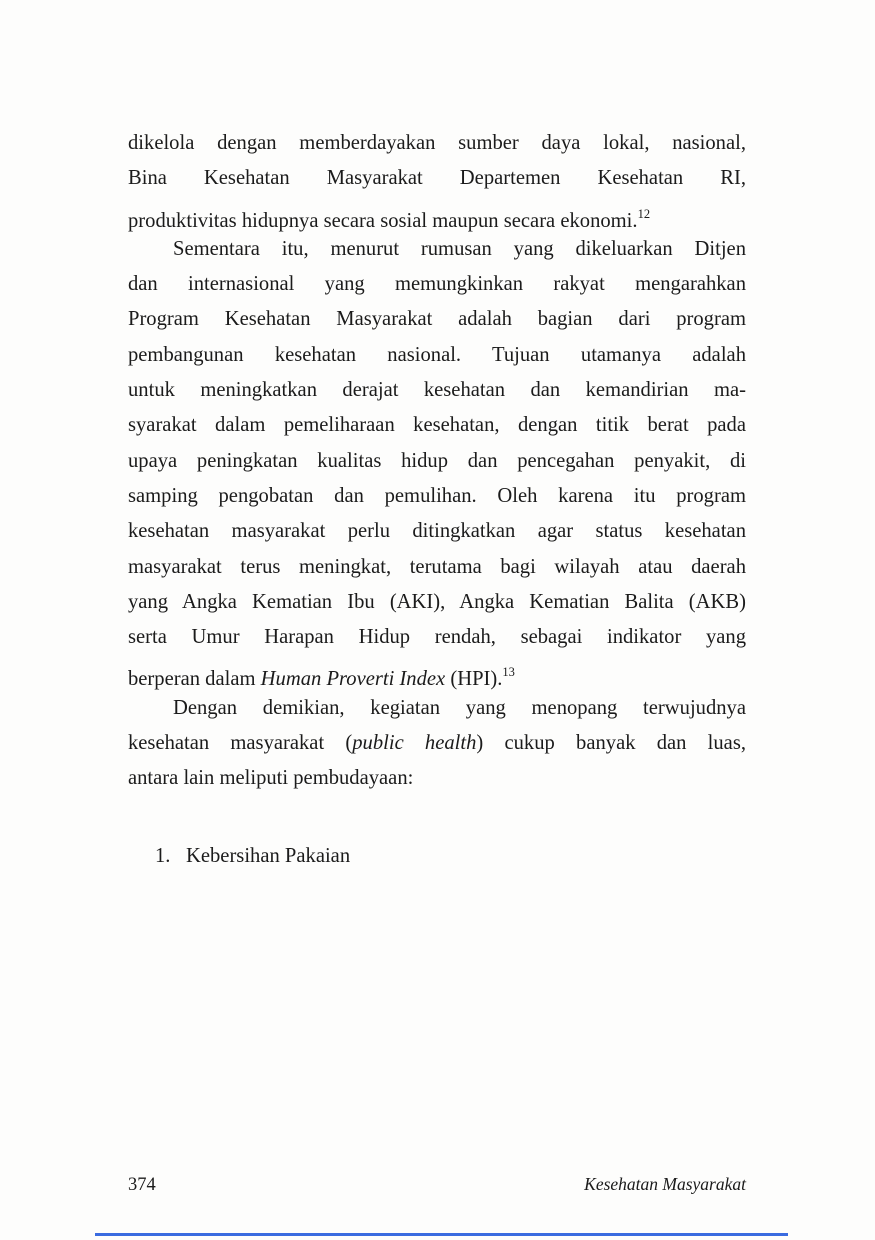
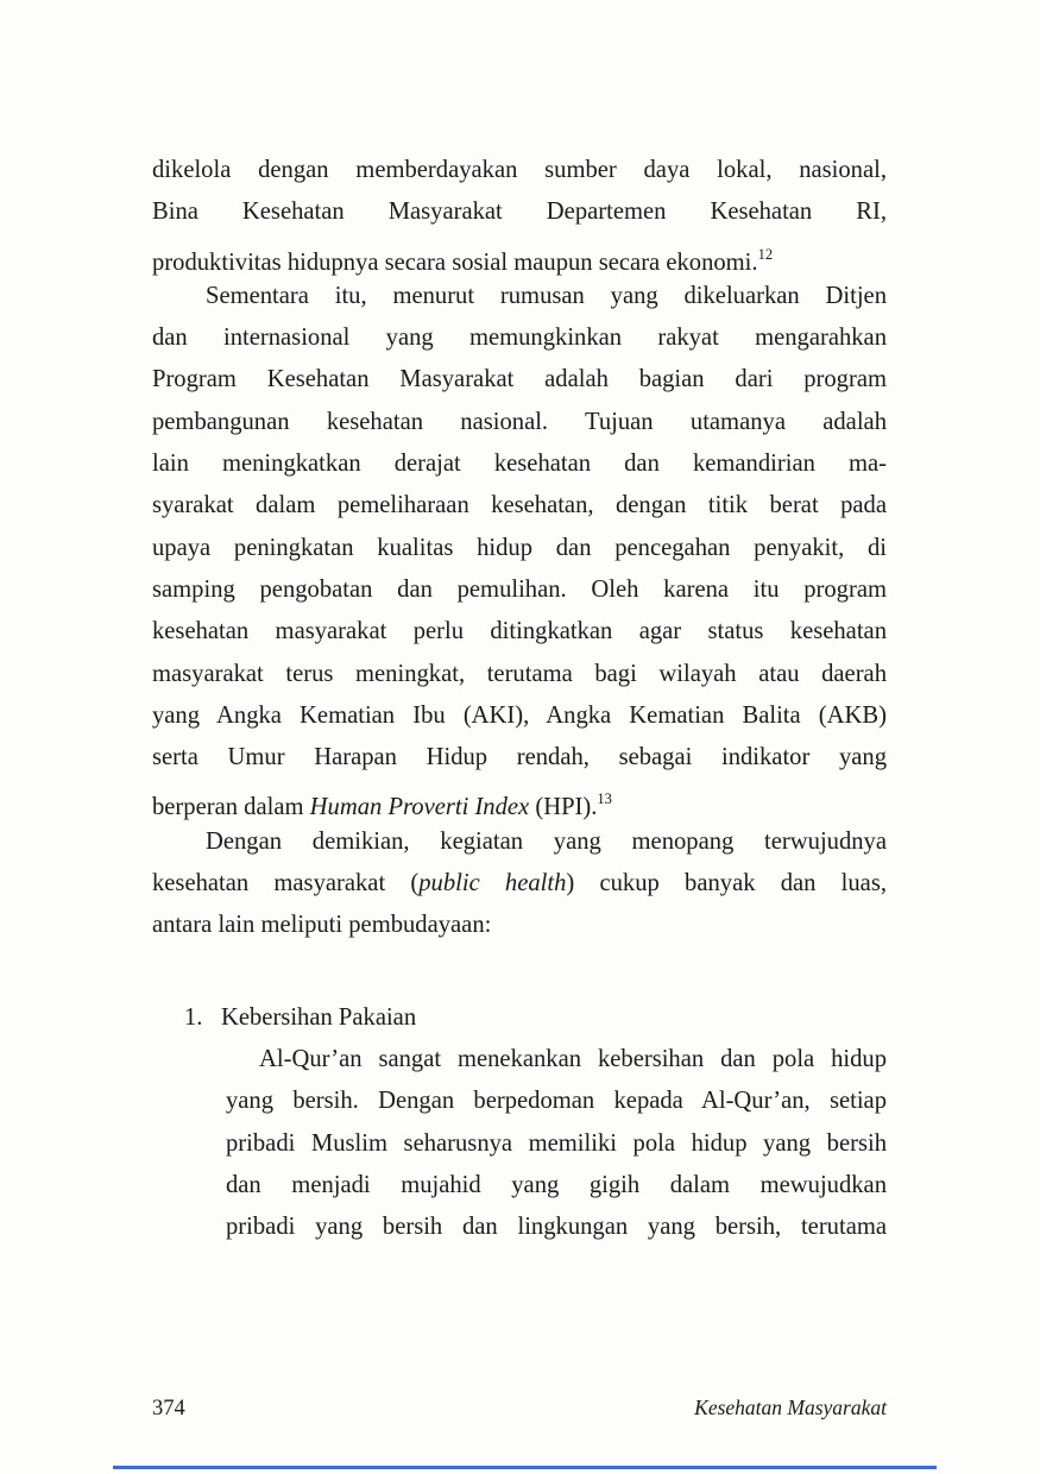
  dikelola dengan memberdayakan sumber daya lokal, nasional,
  Bina Kesehatan Masyarakat Departemen Kesehatan RI,
  produktivitas hidupnya secara sosial maupun secara ekonomi.12
  Sementara itu, menurut rumusan yang dikeluarkan Ditjen
  dan internasional yang memungkinkan rakyat mengarahkan
  Program Kesehatan Masyarakat adalah bagian dari program
  pembangunan kesehatan nasional. Tujuan utamanya adalah
- untuk meningkatkan derajat kesehatan dan kemandirian ma-
+ lain meningkatkan derajat kesehatan dan kemandirian ma-
  syarakat dalam pemeliharaan kesehatan, dengan titik berat pada
  upaya peningkatan kualitas hidup dan pencegahan penyakit, di
  samping pengobatan dan pemulihan. Oleh karena itu program
  kesehatan masyarakat perlu ditingkatkan agar status kesehatan
  masyarakat terus meningkat, terutama bagi wilayah atau daerah
  yang Angka Kematian Ibu (AKI), Angka Kematian Balita (AKB)
  serta Umur Harapan Hidup rendah, sebagai indikator yang
  berperan dalam Human Proverti Index (HPI).13
  Dengan demikian, kegiatan yang menopang terwujudnya
  kesehatan masyarakat (public health) cukup banyak dan luas,
  antara lain meliputi pembudayaan:
  1.
  Kebersihan Pakaian
+ Al-Qur’an sangat menekankan kebersihan dan pola hidup
+ yang bersih. Dengan berpedoman kepada Al-Qur’an, setiap
+ pribadi Muslim seharusnya memiliki pola hidup yang bersih
+ dan menjadi mujahid yang gigih dalam mewujudkan
+ pribadi yang bersih dan lingkungan yang bersih, terutama
  374
  Kesehatan Masyarakat
